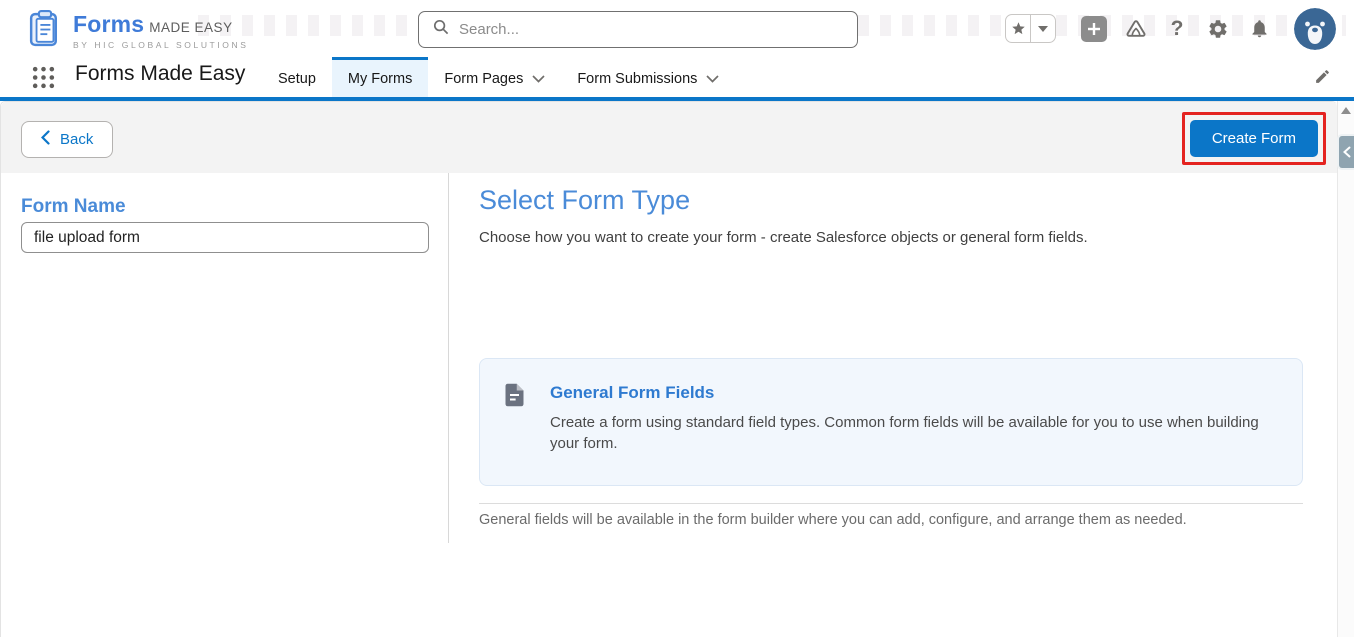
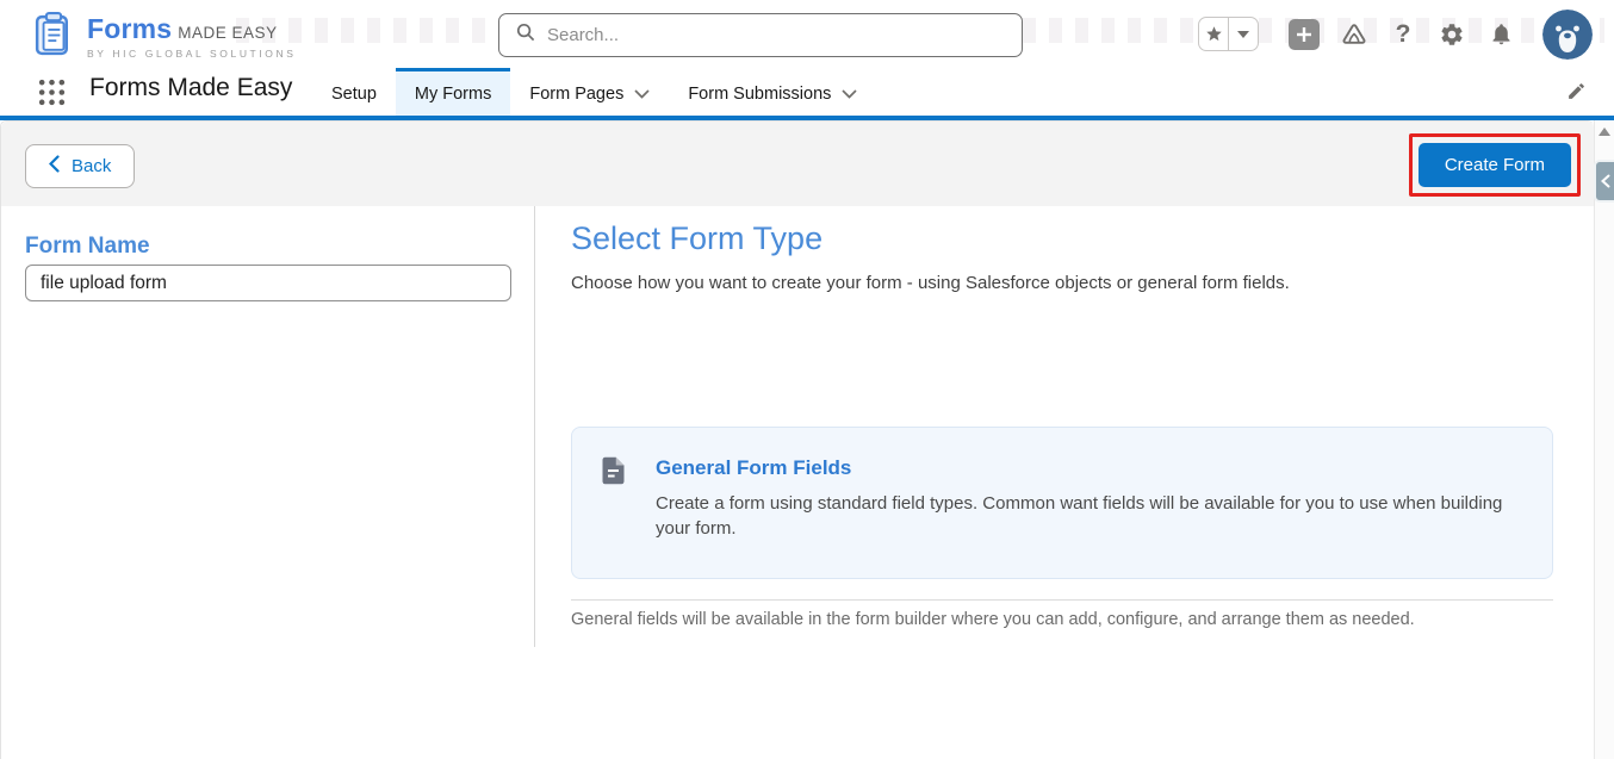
  Forms
  MADE EASY
  BY HIC GLOBAL SOLUTIONS
  Search...
  ?
  Forms Made Easy
  Setup
  My Forms
  Form Pages
  Form Submissions
  Back
  Create Form
  Form Name
  file upload form
  Select Form Type
- Choose how you want to create your form - create Salesforce objects or general form fields.
+ Choose how you want to create your form - using Salesforce objects or general form fields.
  General Form Fields
- Create a form using standard field types. Common form fields will be available for you to use when building your form.
+ Create a form using standard field types. Common want fields will be available for you to use when building your form.
  General fields will be available in the form builder where you can add, configure, and arrange them as needed.
